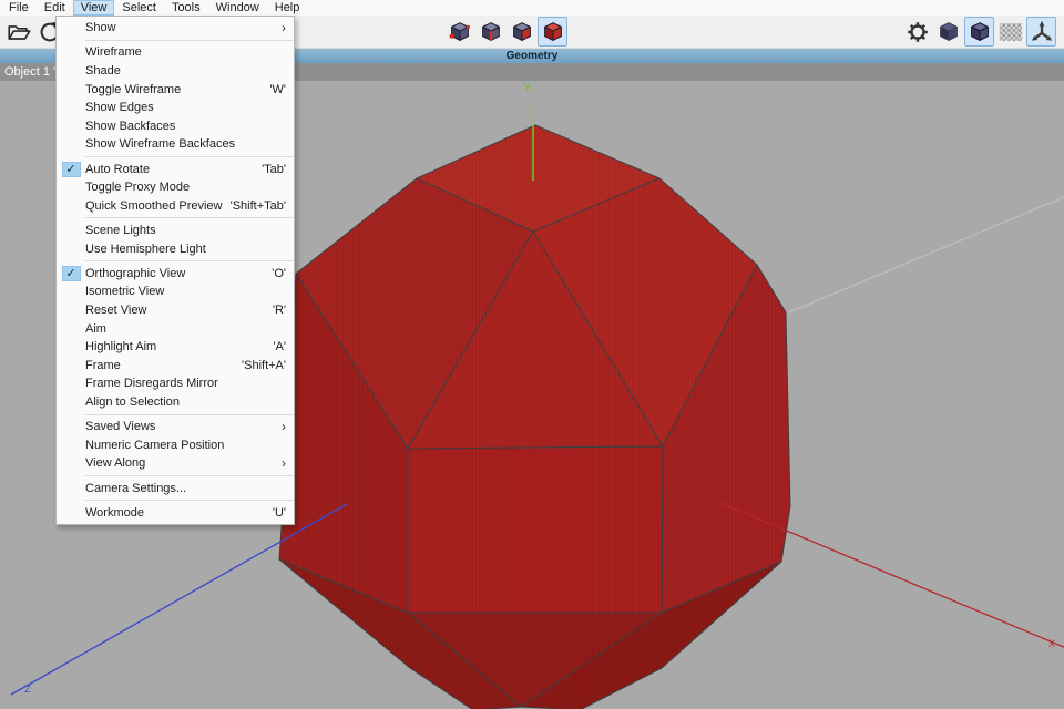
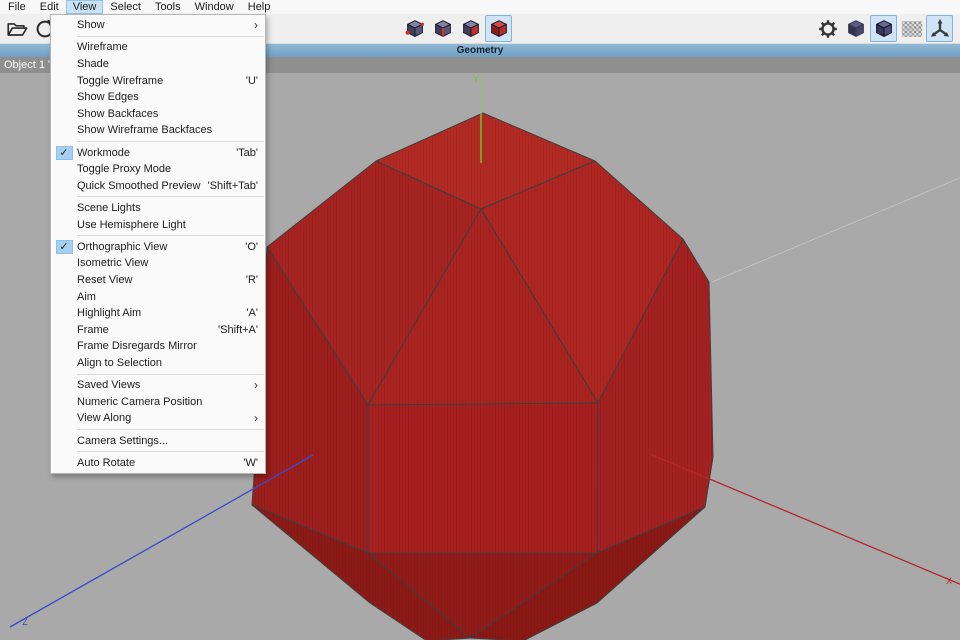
  File
  Edit
  View
  Select
  Tools
  Window
  Help
  Geometry
  Object 1
  Y
  Z
  X
  Show
  ›
  Wireframe
  Shade
  Toggle Wireframe
- 'W'
+ 'U'
  Show Edges
  Show Backfaces
  Show Wireframe Backfaces
  ✓
- Auto Rotate
+ Workmode
  'Tab'
  Toggle Proxy Mode
  Quick Smoothed Preview
  'Shift+Tab'
  Scene Lights
  Use Hemisphere Light
  ✓
  Orthographic View
  'O'
  Isometric View
  Reset View
  'R'
  Aim
  Highlight Aim
  'A'
  Frame
  'Shift+A'
  Frame Disregards Mirror
  Align to Selection
  Saved Views
  ›
  Numeric Camera Position
  View Along
  ›
  Camera Settings...
- Workmode
+ Auto Rotate
- 'U'
+ 'W'
